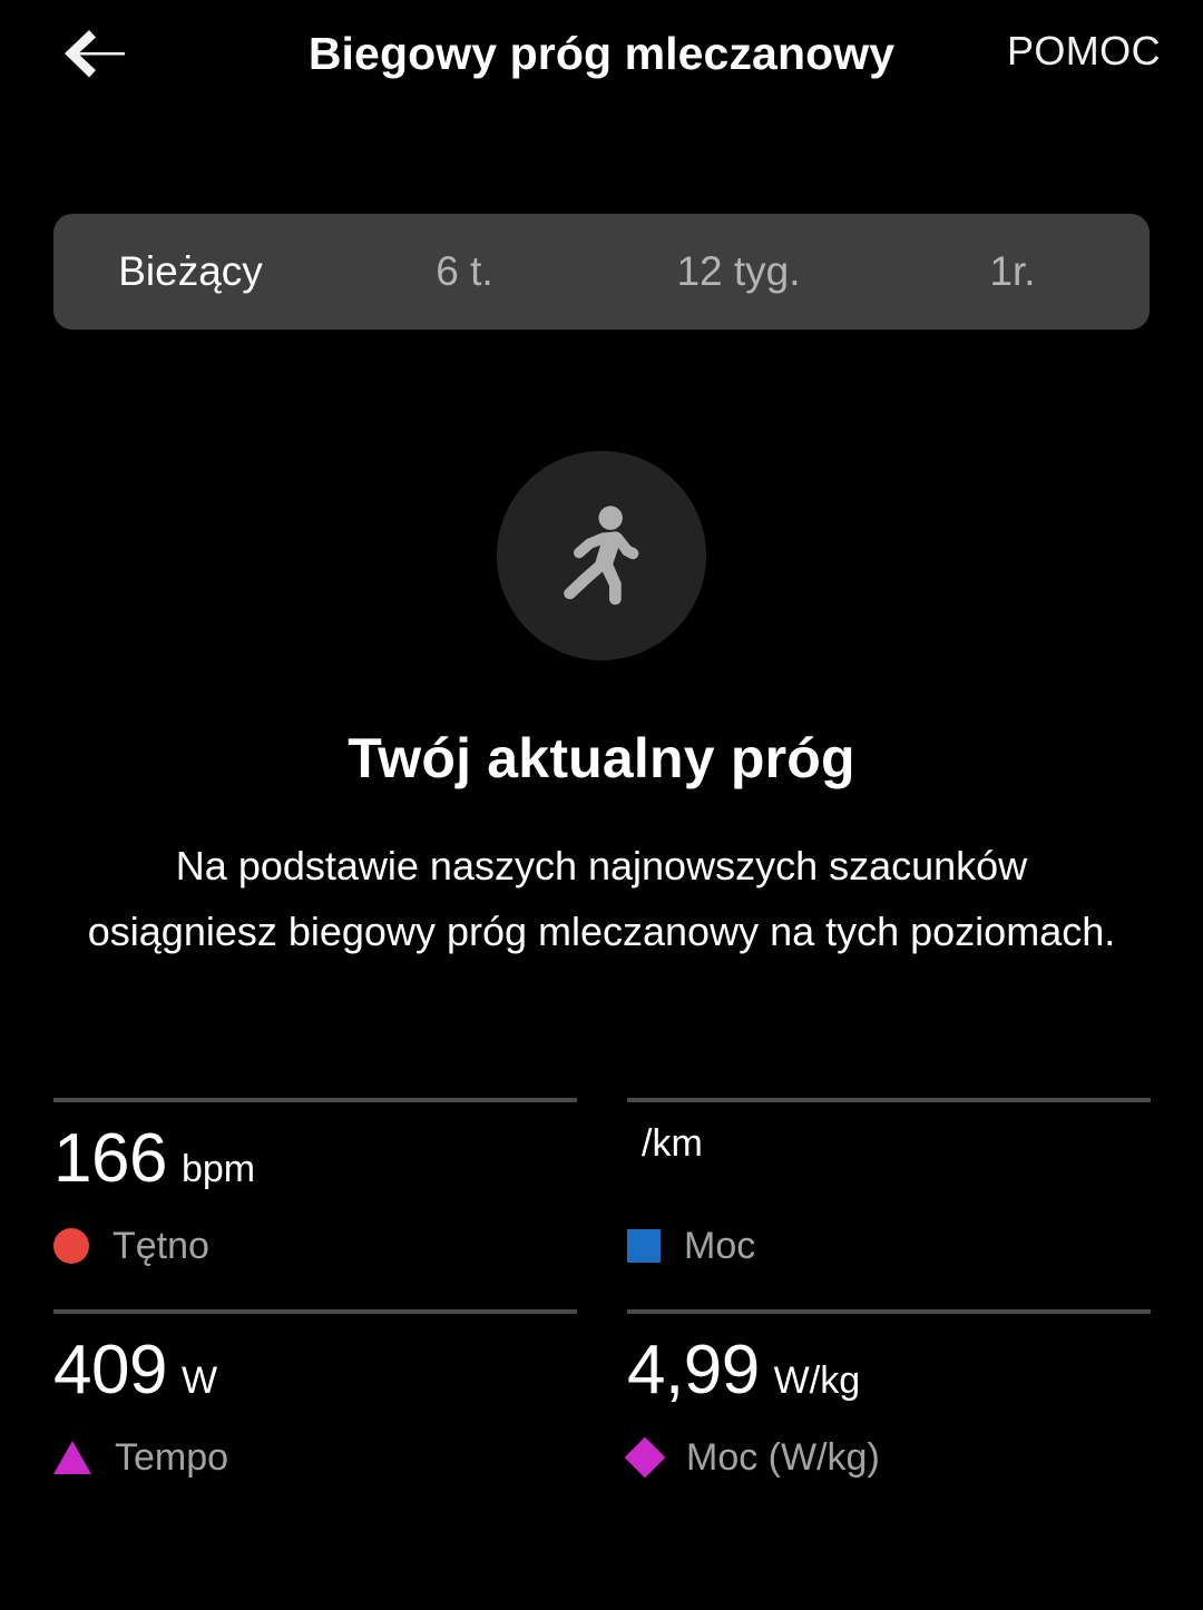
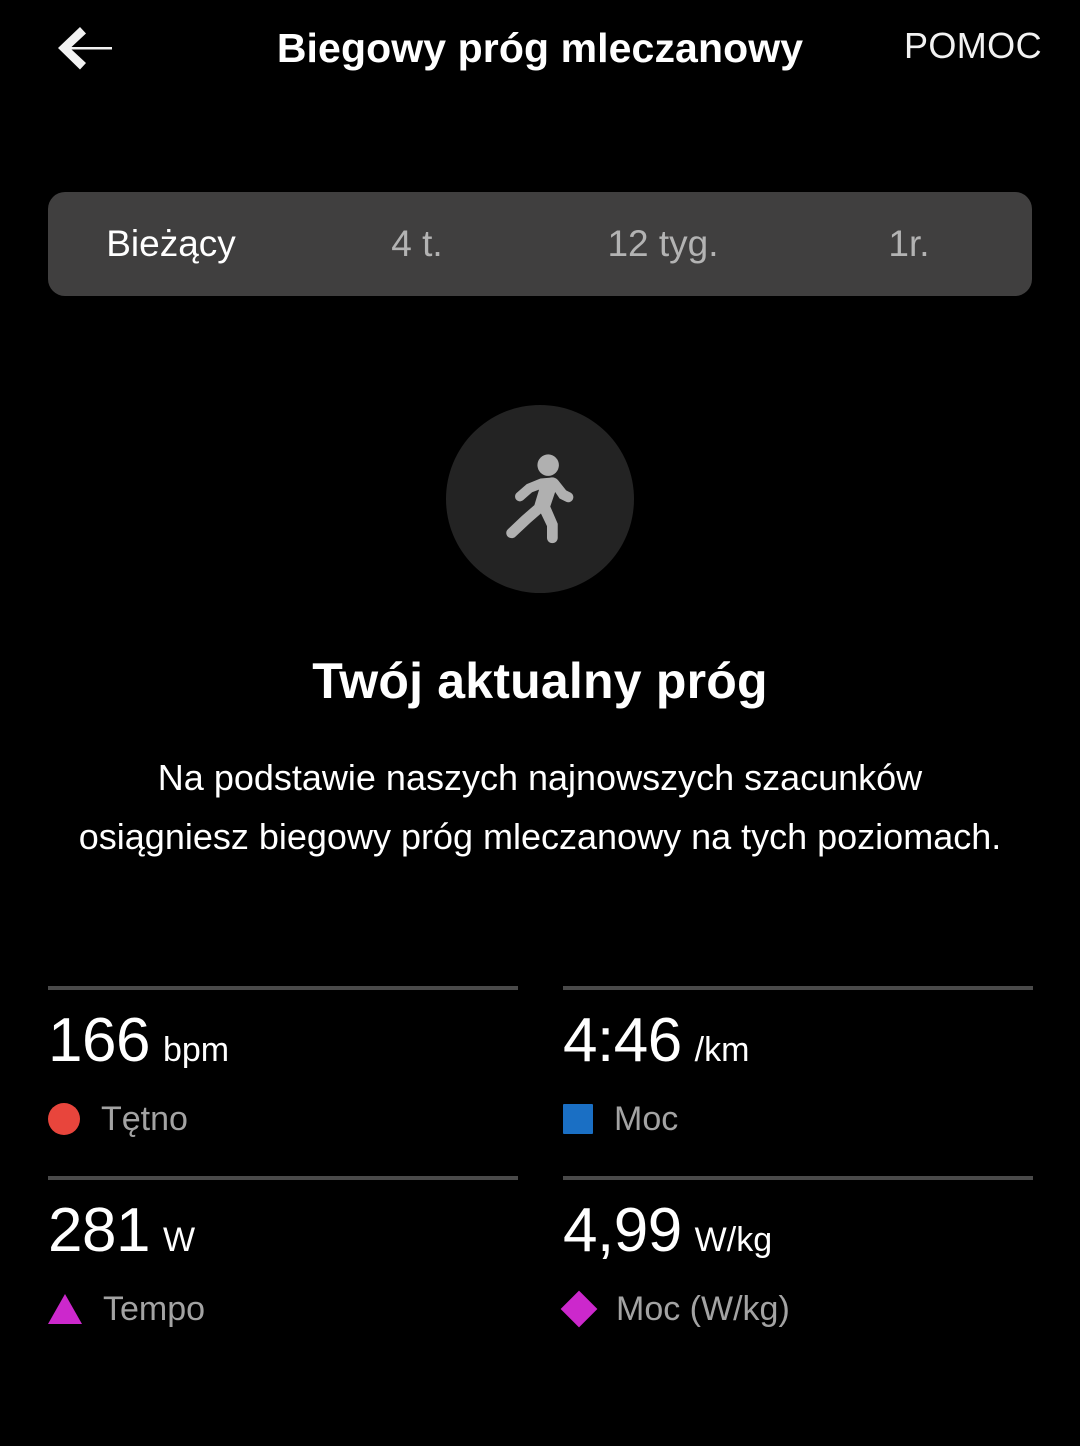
  Biegowy próg mleczanowy
  POMOC
  Bieżący
- 6 t.
+ 4 t.
  12 tyg.
  1r.
  Twój aktualny próg
  Na podstawie naszych najnowszych szacunków osiągniesz biegowy próg mleczanowy na tych poziomach.
  166
  bpm
  Tętno
+ 4:46
  /km
  Moc
- 409
+ 281
  W
  Tempo
  4,99
  W/kg
  Moc (W/kg)
